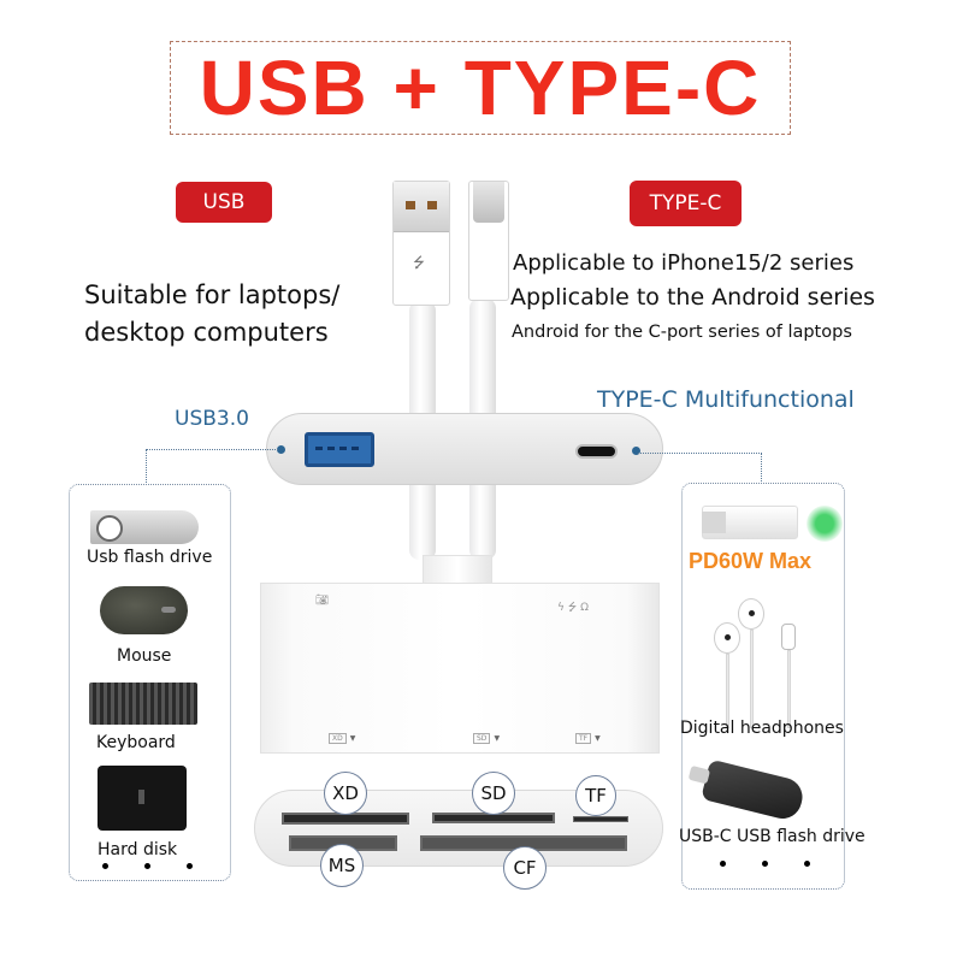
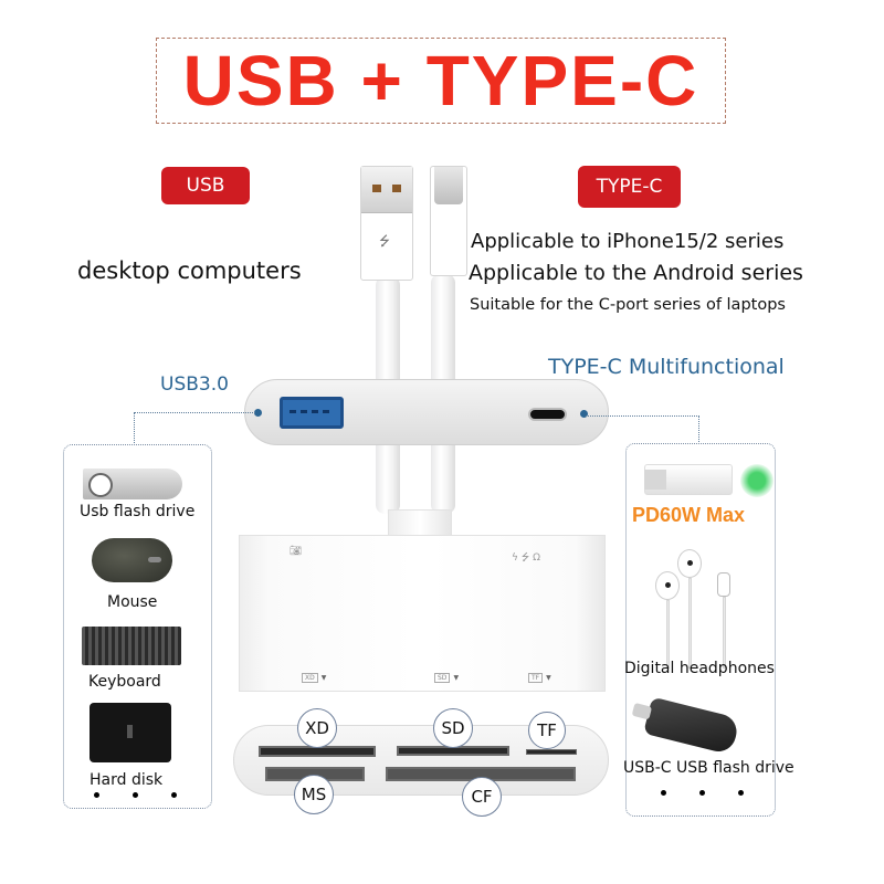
  USB + TYPE-C
  USB
  TYPE-C
- Suitable for laptops/
  desktop computers
  Applicable to iPhone15/2 series
  Applicable to the Android series
- Android for the C-port series of laptops
+ Suitable for the C-port series of laptops
  ⭍
  USB3.0
  TYPE-C Multifunctional
  Usb flash drive
  Mouse
  Keyboard
  Hard disk
  PD60W Max
  Digital headphones
  USB-C USB flash drive
  📷︎
  ϟ ⭍ Ω
  XD
  SD
  TF
  MS
  CF
